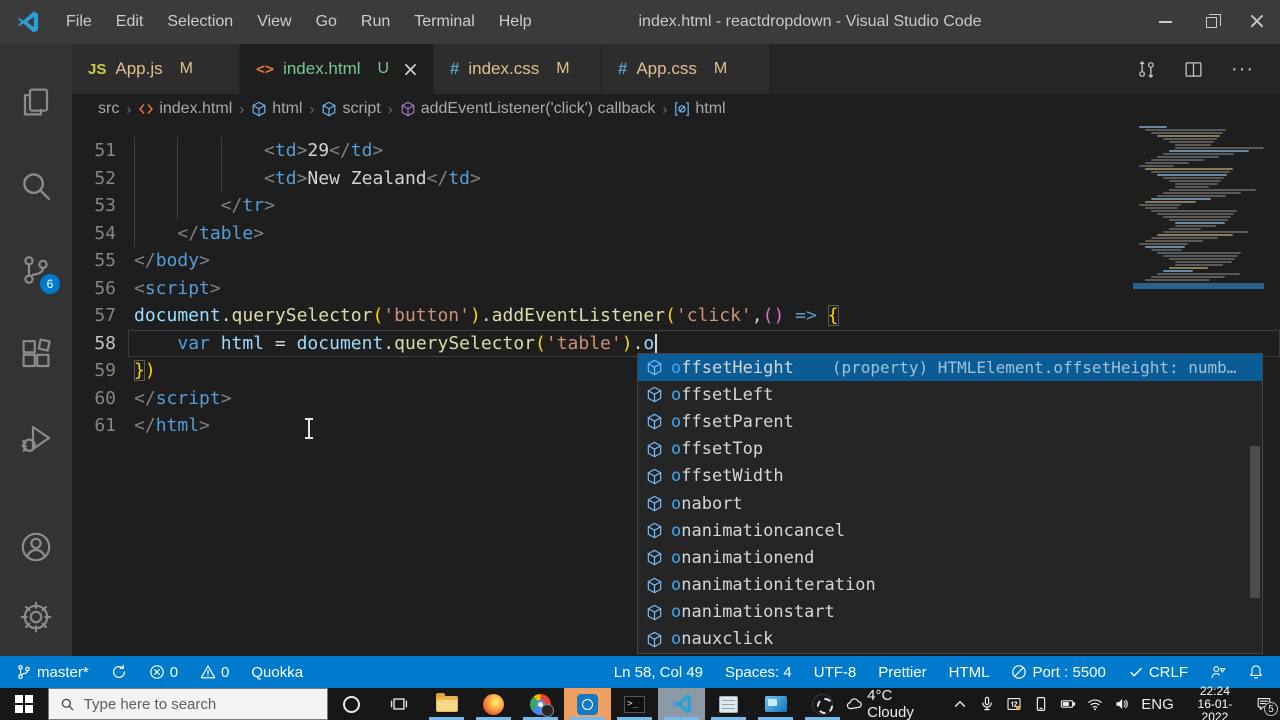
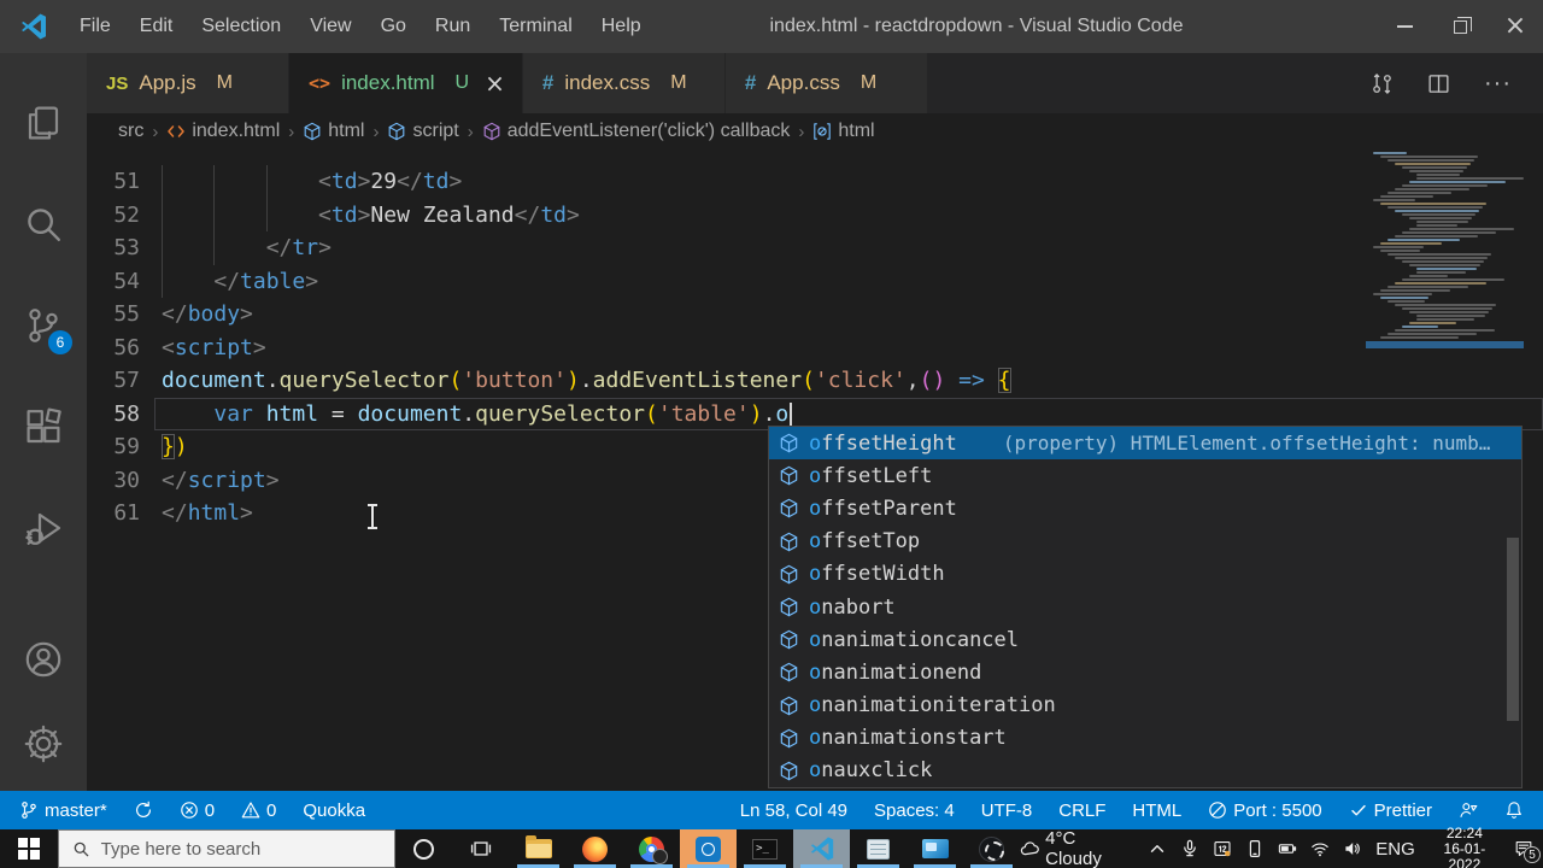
  File
  Edit
  Selection
  View
  Go
  Run
  Terminal
  Help
  index.html - reactdropdown - Visual Studio Code
  ×
  6
  JS
  App.js
  M
  <>
  index.html
  U
  ×
  #
  index.css
  M
  #
  App.css
  M
  ···
  src
  ›
  index.html
  ›
  html
  ›
  script
  ›
  addEventListener('click') callback
  ›
  html
  51
  <td>29</td>
  52
  <td>New Zealand</td>
  53
  </tr>
  54
  </table>
  55
  </body>
  56
  <script>
  57
  document.querySelector('button').addEventListener('click',() => {
  58
  var html = document.querySelector('table').o
  59
  })
- 60
+ 30
  </script>
  61
  </html>
  offsetHeight
  (property) HTMLElement.offsetHeight: numb…
  offsetLeft
  offsetParent
  offsetTop
  offsetWidth
  onabort
  onanimationcancel
  onanimationend
  onanimationiteration
  onanimationstart
  onauxclick
  master*
  0
  0
  Quokka
  Ln 58, Col 49
  Spaces: 4
  UTF-8
- Prettier
+ CRLF
  HTML
  Port : 5500
- CRLF
+ Prettier
  Type here to search
  >_
  4°C Cloudy
  ENG
  22:24
  16-01-2022
  5
